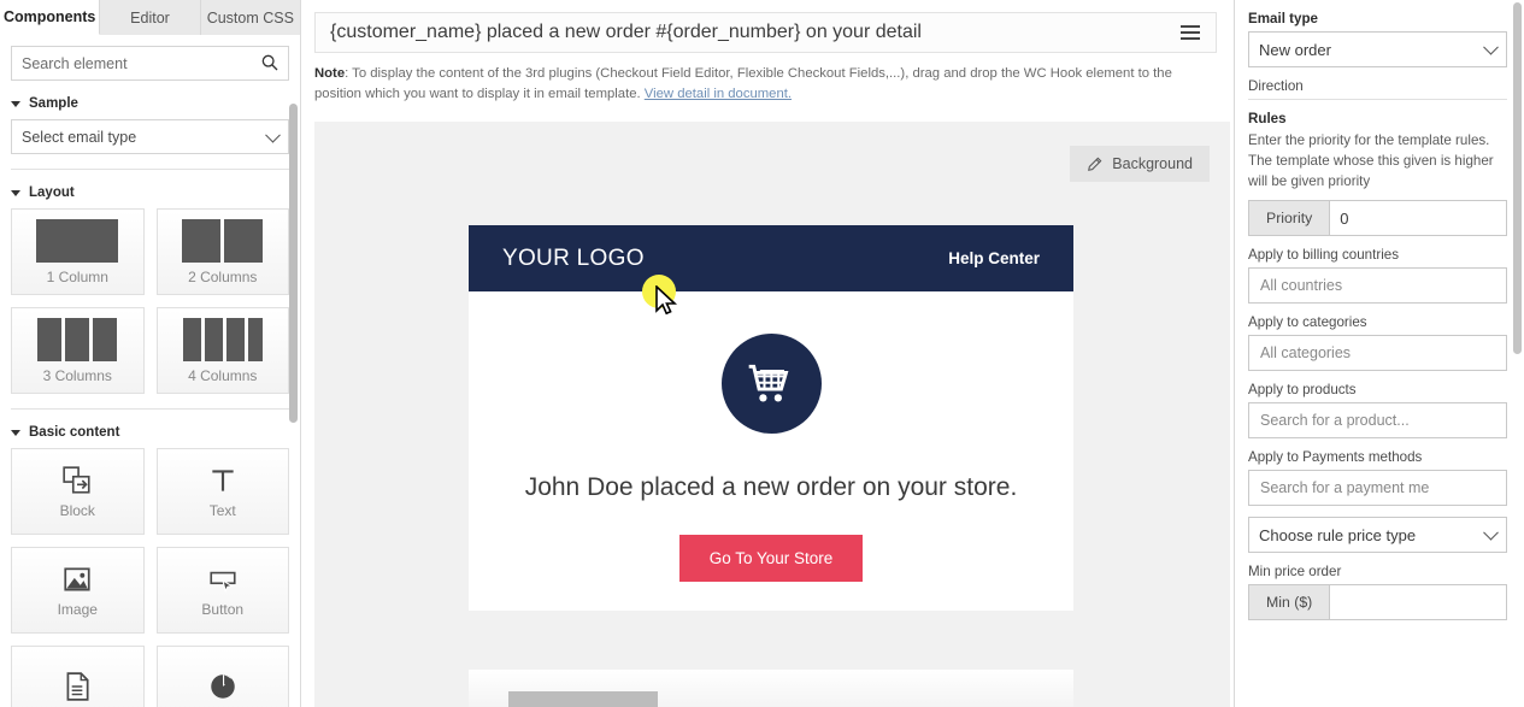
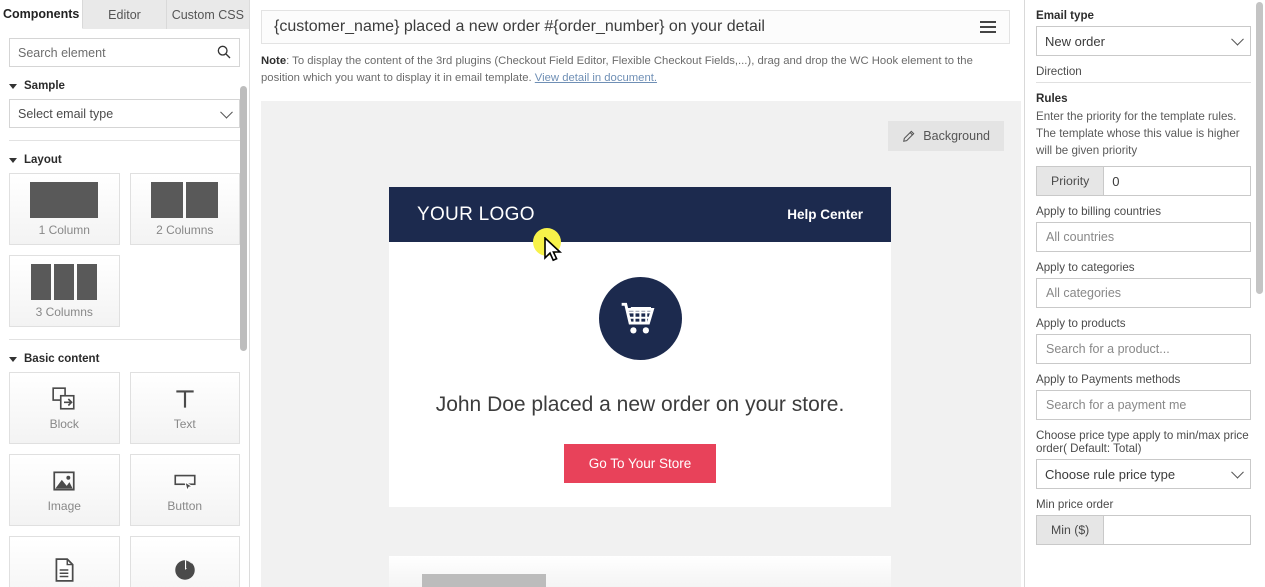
  Components
  Editor
  Custom CSS
  Search element
  Sample
  Select email type
  Layout
  1 Column
  2 Columns
  3 Columns
- 4 Columns
  Basic content
  Block
  Text
  Image
  Button
  {customer_name} placed a new order #{order_number} on your detail
  Note: To display the content of the 3rd plugins (Checkout Field Editor, Flexible Checkout Fields,...), drag and drop the WC Hook element to the position which you want to display it in email template. View detail in document.
  Background
  YOUR LOGO
  Help Center
  John Doe placed a new order on your store.
  Go To Your Store
  Email type
  New order
  Direction
  Rules
- Enter the priority for the template rules. The template whose this given is higher will be given priority
+ Enter the priority for the template rules. The template whose this value is higher will be given priority
  Priority
  0
  Apply to billing countries
  All countries
  Apply to categories
  All categories
  Apply to products
  Search for a product...
  Apply to Payments methods
  Search for a payment me
+ Choose price type apply to min/max price order( Default: Total)
  Choose rule price type
  Min price order
  Min ($)
